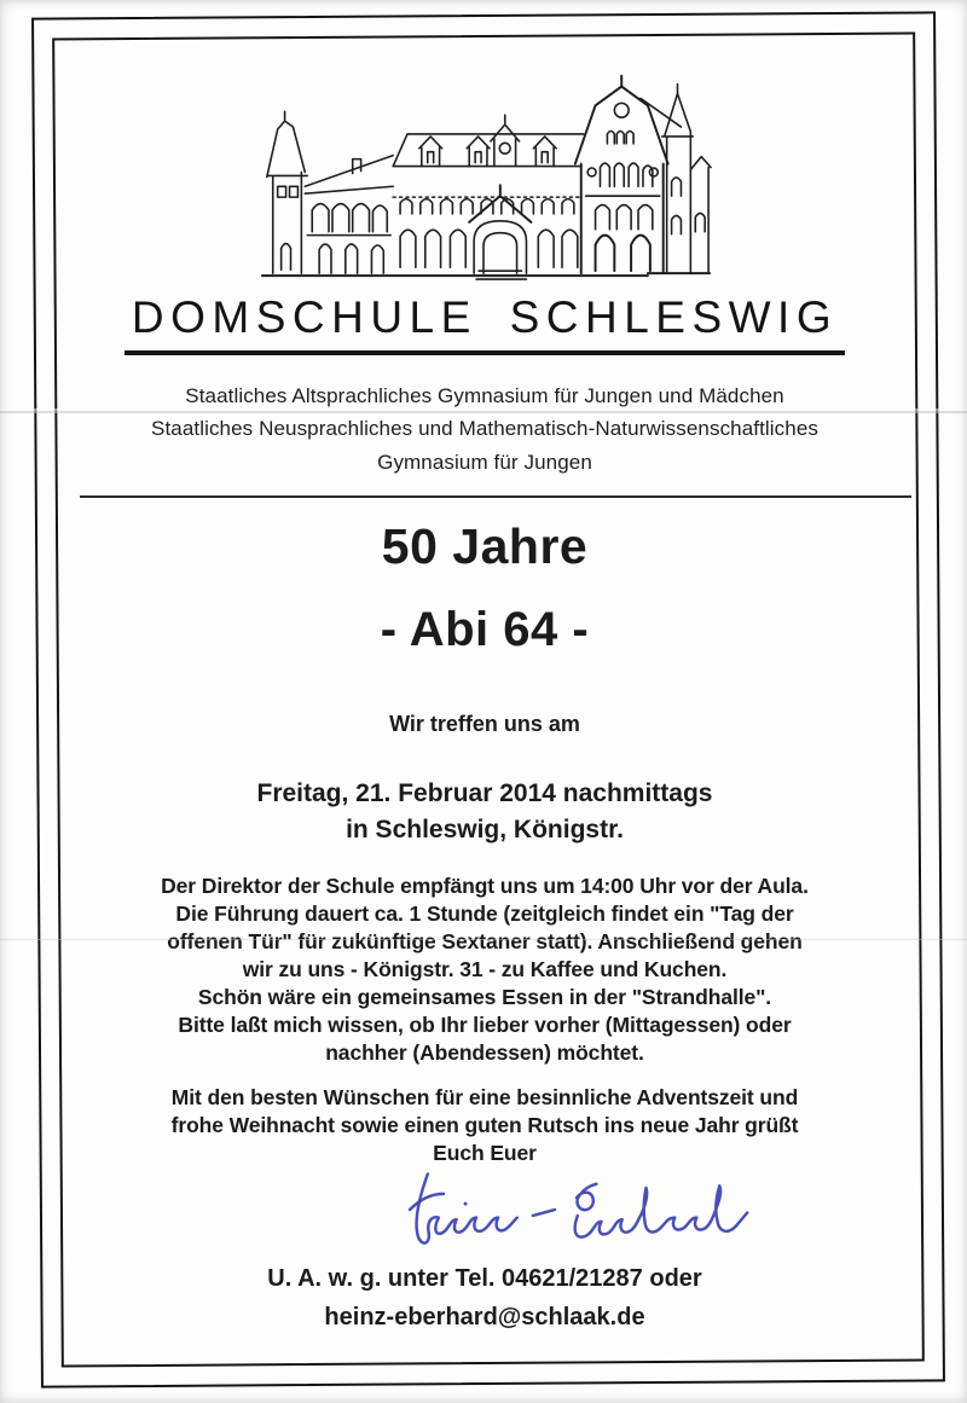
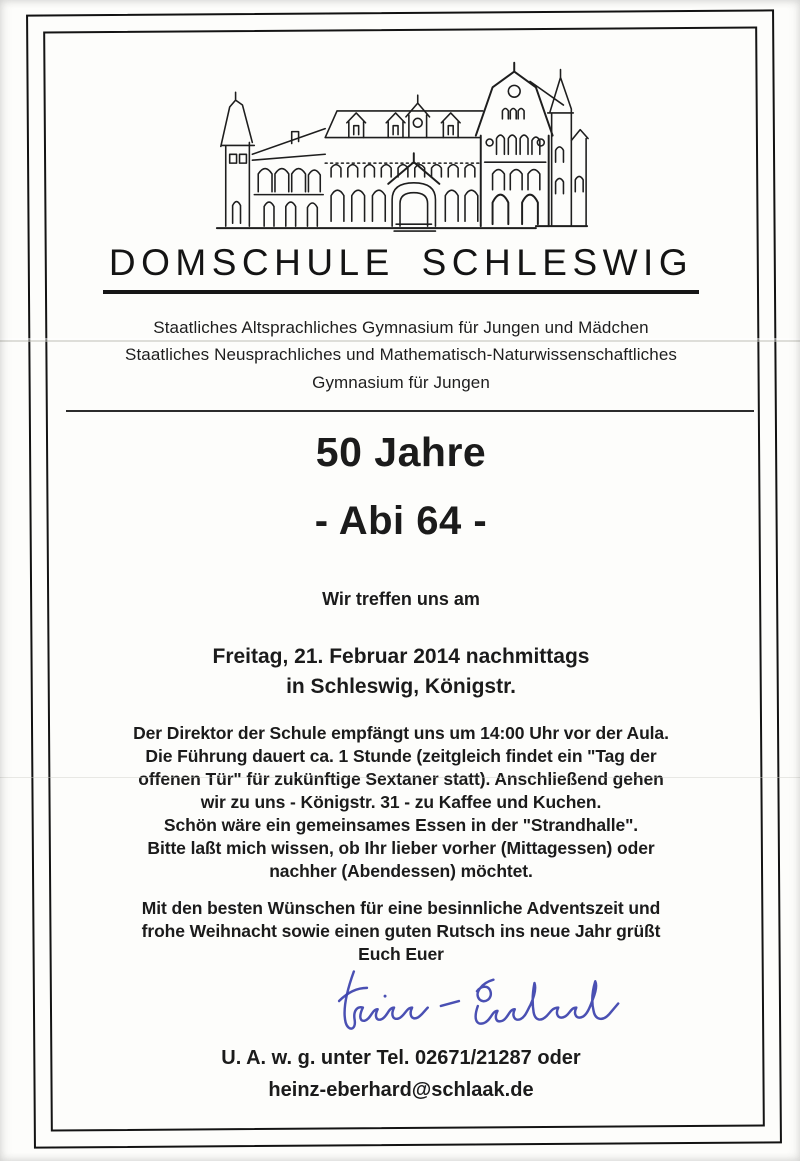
  DOMSCHULE SCHLESWIG
  Staatliches Altsprachliches Gymnasium für Jungen und Mädchen
  Staatliches Neusprachliches und Mathematisch-Naturwissenschaftliches
  Gymnasium für Jungen
  50 Jahre
  - Abi 64 -
  Wir treffen uns am
  Freitag, 21. Februar 2014 nachmittags
  in Schleswig, Königstr.
  Der Direktor der Schule empfängt uns um 14:00 Uhr vor der Aula.
  Die Führung dauert ca. 1 Stunde (zeitgleich findet ein "Tag der
  offenen Tür" für zukünftige Sextaner statt). Anschließend gehen
  wir zu uns - Königstr. 31 - zu Kaffee und Kuchen.
  Schön wäre ein gemeinsames Essen in der "Strandhalle".
  Bitte laßt mich wissen, ob Ihr lieber vorher (Mittagessen) oder
  nachher (Abendessen) möchtet.
  Mit den besten Wünschen für eine besinnliche Adventszeit und
  frohe Weihnacht sowie einen guten Rutsch ins neue Jahr grüßt
  Euch Euer
- U. A. w. g. unter Tel. 04621/21287 oder
+ U. A. w. g. unter Tel. 02671/21287 oder
  heinz-eberhard@schlaak.de
